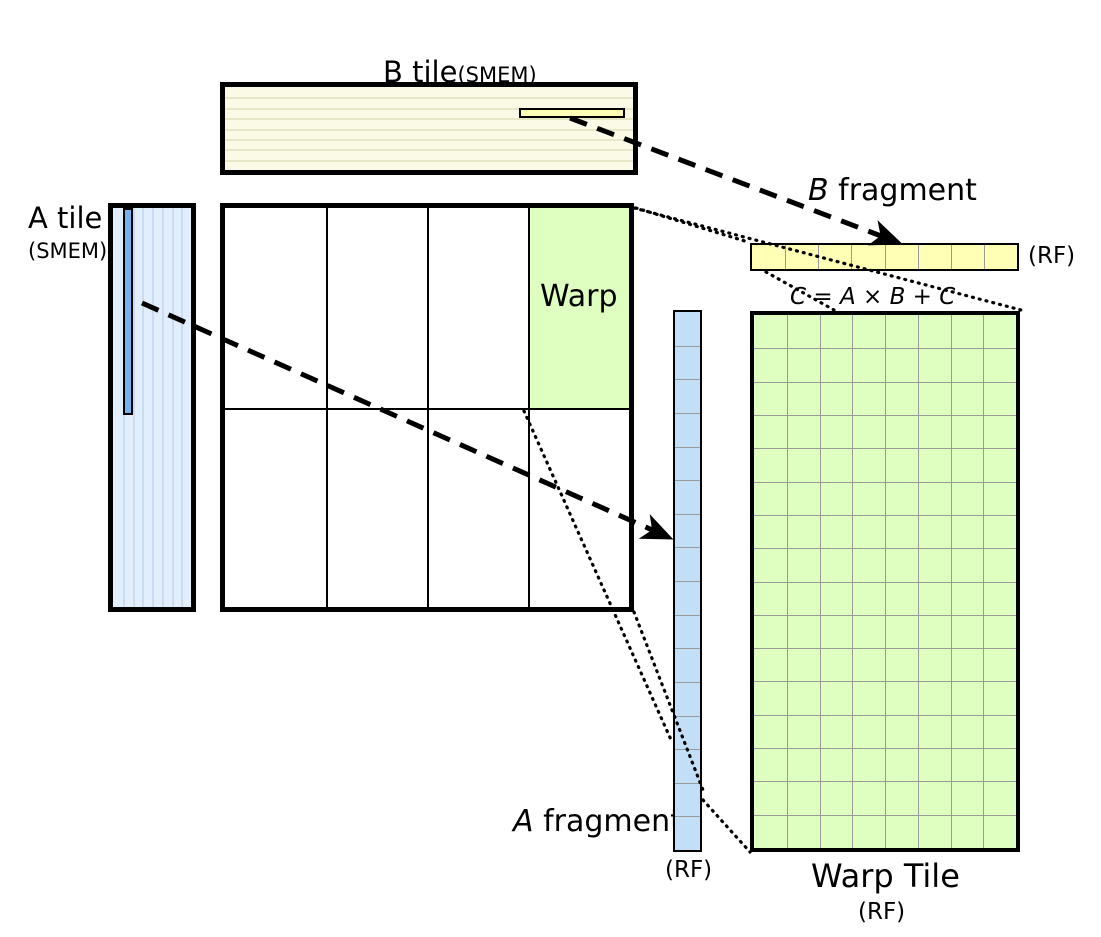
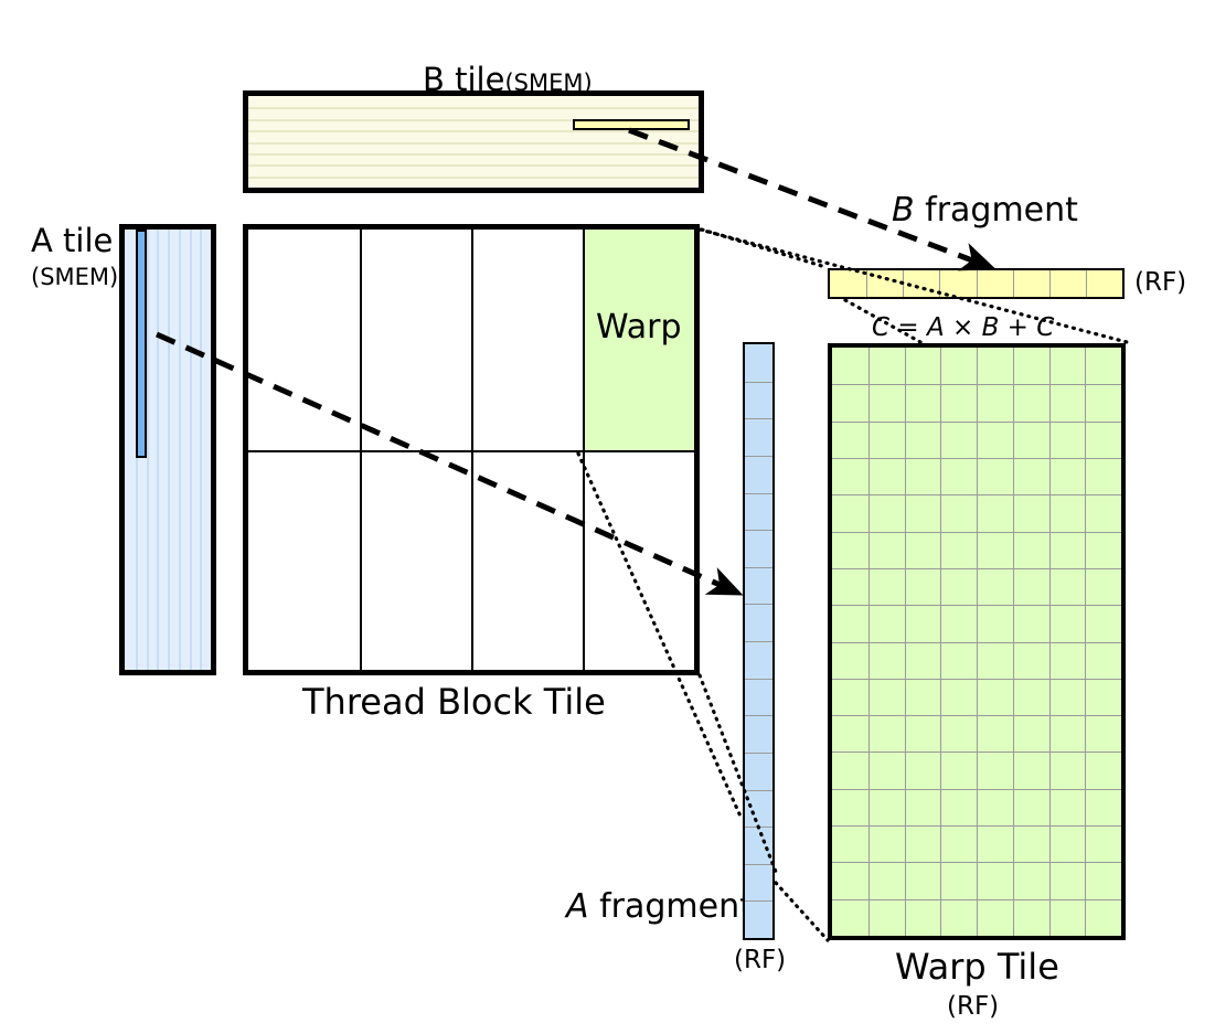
  B tile(SMEM)
  A tile
  (SMEM)
+ Thread Block Tile
  Warp
  B fragment
  (RF)
  A fragmen
  (RF)
  C = A × B + C
  Warp Tile
  (RF)
